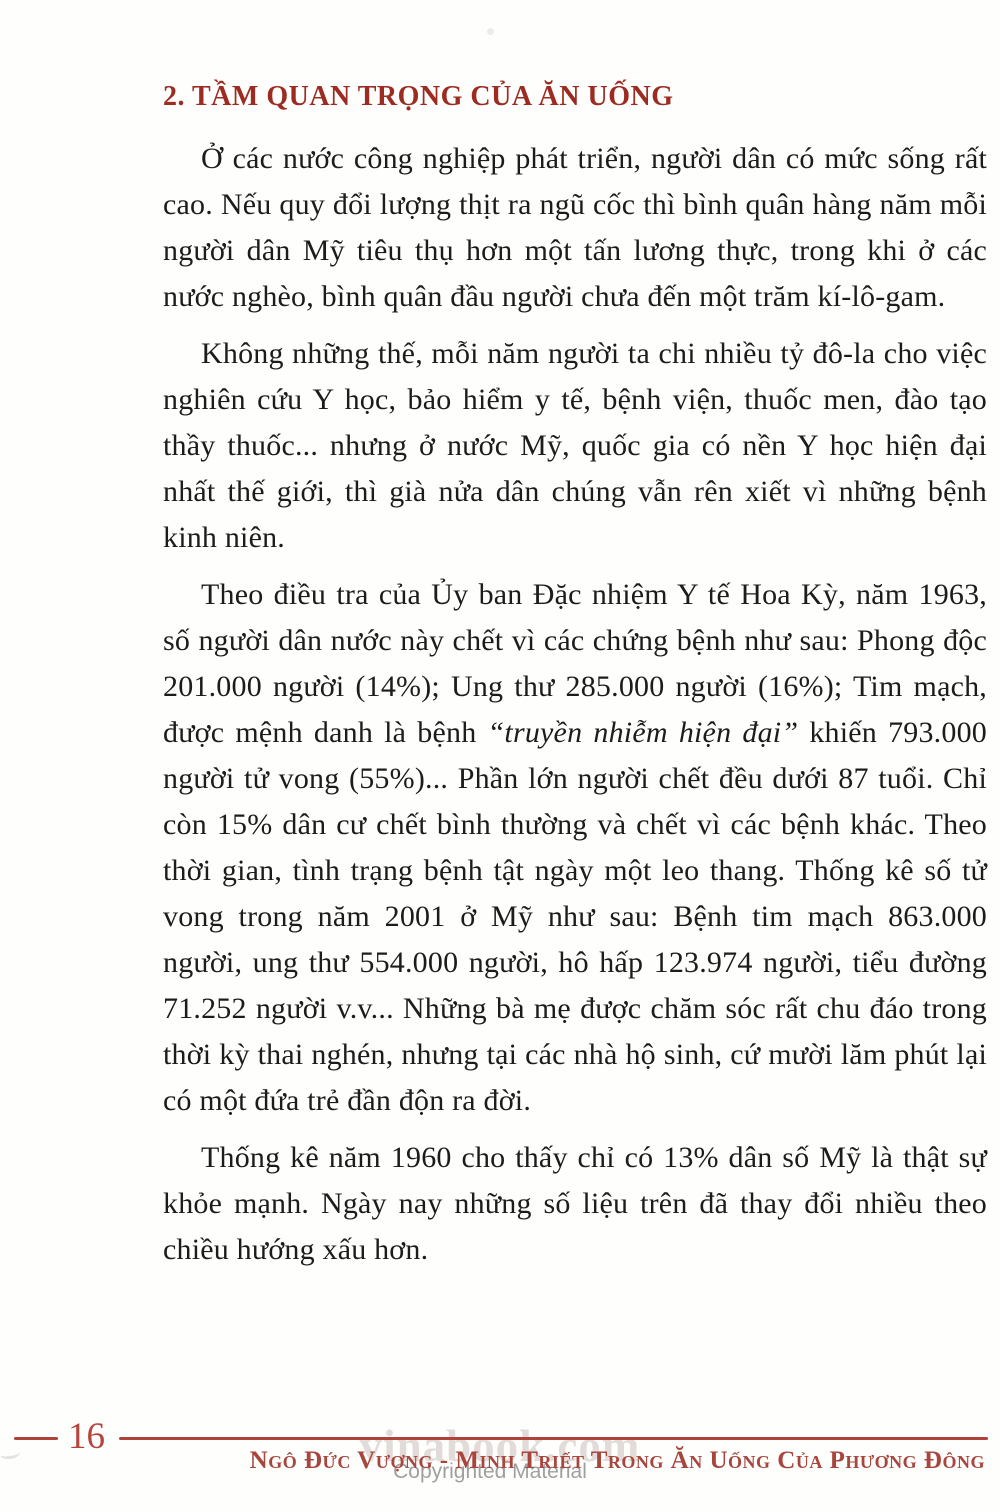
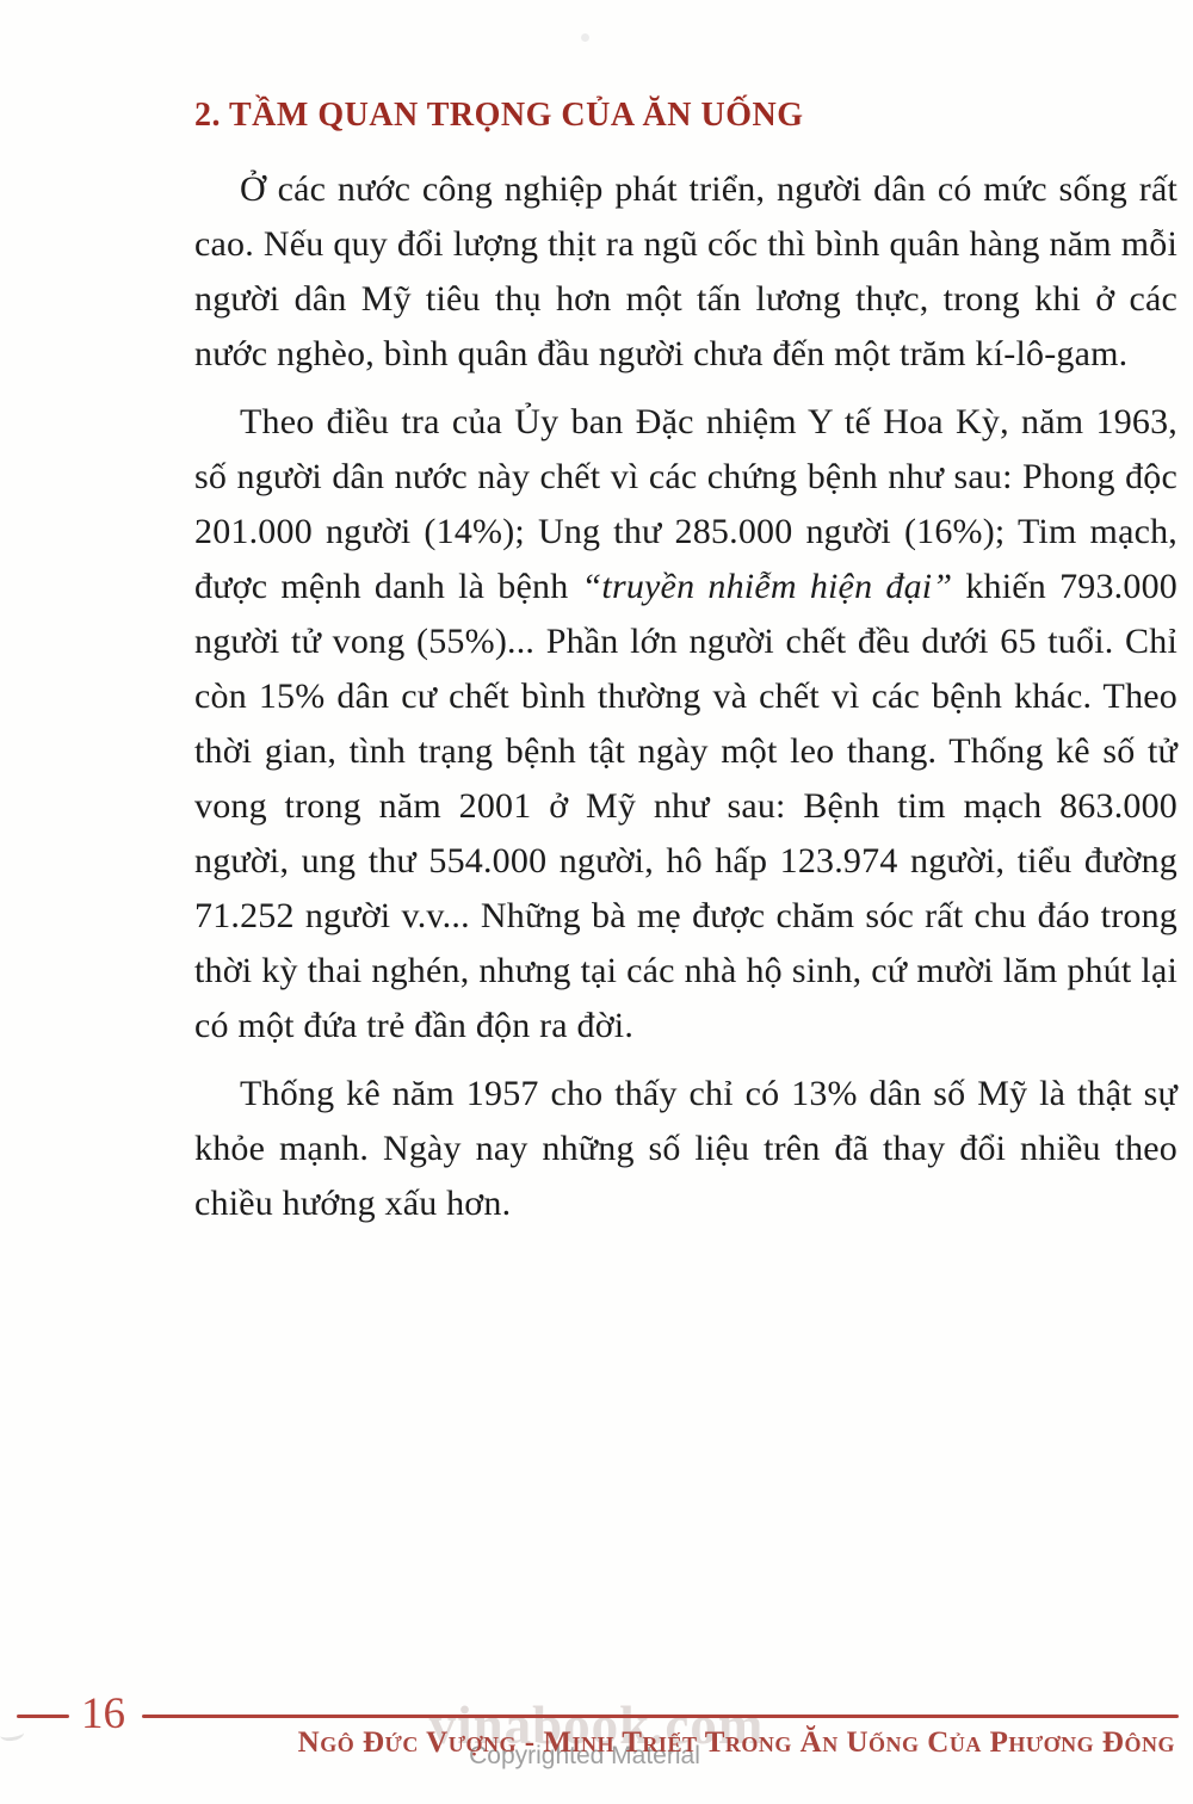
  2. TẦM QUAN TRỌNG CỦA ĂN UỐNG
  Ở các nước công nghiệp phát triển, người dân có mức sống rất cao. Nếu quy đổi lượng thịt ra ngũ cốc thì bình quân hàng năm mỗi người dân Mỹ tiêu thụ hơn một tấn lương thực, trong khi ở các nước nghèo, bình quân đầu người chưa đến một trăm kí-lô-gam.
- Không những thế, mỗi năm người ta chi nhiều tỷ đô-la cho việc nghiên cứu Y học, bảo hiểm y tế, bệnh viện, thuốc men, đào tạo thầy thuốc... nhưng ở nước Mỹ, quốc gia có nền Y học hiện đại nhất thế giới, thì già nửa dân chúng vẫn rên xiết vì những bệnh kinh niên.
- Theo điều tra của Ủy ban Đặc nhiệm Y tế Hoa Kỳ, năm 1963, số người dân nước này chết vì các chứng bệnh như sau: Phong độc 201.000 người (14%); Ung thư 285.000 người (16%); Tim mạch, được mệnh danh là bệnh “truyền nhiễm hiện đại” khiến 793.000 người tử vong (55%)... Phần lớn người chết đều dưới 87 tuổi. Chỉ còn 15% dân cư chết bình thường và chết vì các bệnh khác. Theo thời gian, tình trạng bệnh tật ngày một leo thang. Thống kê số tử vong trong năm 2001 ở Mỹ như sau: Bệnh tim mạch 863.000 người, ung thư 554.000 người, hô hấp 123.974 người, tiểu đường 71.252 người v.v... Những bà mẹ được chăm sóc rất chu đáo trong thời kỳ thai nghén, nhưng tại các nhà hộ sinh, cứ mười lăm phút lại có một đứa trẻ đần độn ra đời.
+ Theo điều tra của Ủy ban Đặc nhiệm Y tế Hoa Kỳ, năm 1963, số người dân nước này chết vì các chứng bệnh như sau: Phong độc 201.000 người (14%); Ung thư 285.000 người (16%); Tim mạch, được mệnh danh là bệnh “truyền nhiễm hiện đại” khiến 793.000 người tử vong (55%)... Phần lớn người chết đều dưới 65 tuổi. Chỉ còn 15% dân cư chết bình thường và chết vì các bệnh khác. Theo thời gian, tình trạng bệnh tật ngày một leo thang. Thống kê số tử vong trong năm 2001 ở Mỹ như sau: Bệnh tim mạch 863.000 người, ung thư 554.000 người, hô hấp 123.974 người, tiểu đường 71.252 người v.v... Những bà mẹ được chăm sóc rất chu đáo trong thời kỳ thai nghén, nhưng tại các nhà hộ sinh, cứ mười lăm phút lại có một đứa trẻ đần độn ra đời.
- Thống kê năm 1960 cho thấy chỉ có 13% dân số Mỹ là thật sự khỏe mạnh. Ngày nay những số liệu trên đã thay đổi nhiều theo chiều hướng xấu hơn.
+ Thống kê năm 1957 cho thấy chỉ có 13% dân số Mỹ là thật sự khỏe mạnh. Ngày nay những số liệu trên đã thay đổi nhiều theo chiều hướng xấu hơn.
  vinabook.com
  Copyrighted Material
  16
  Ngô Đức Vượng - Minh Triết Trong Ăn Uống Của Phương Đông
